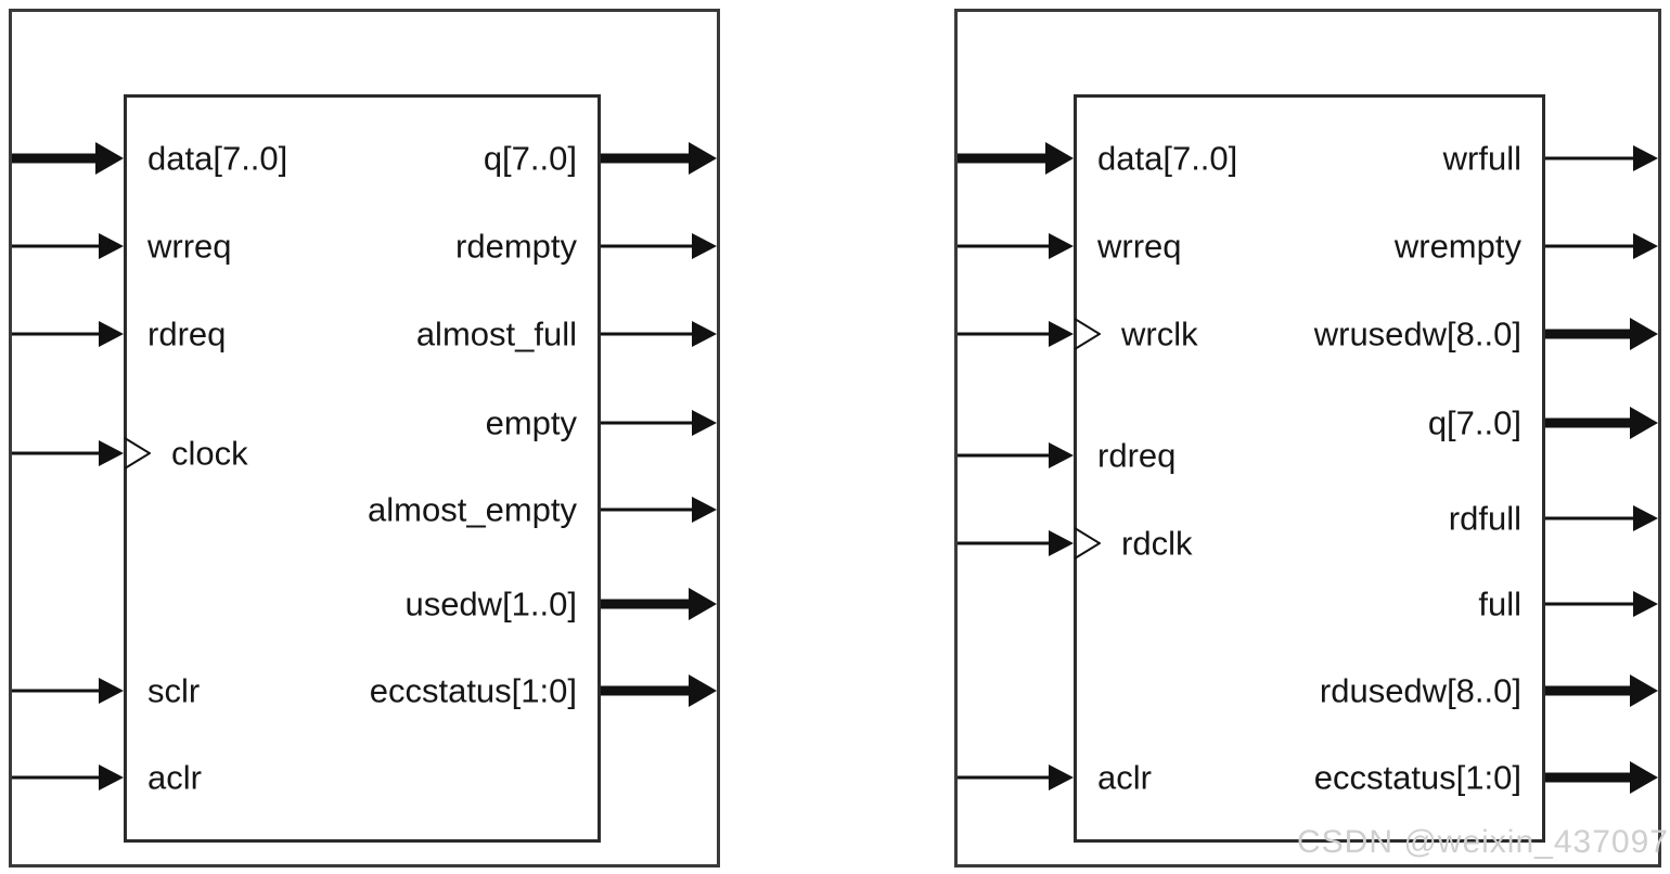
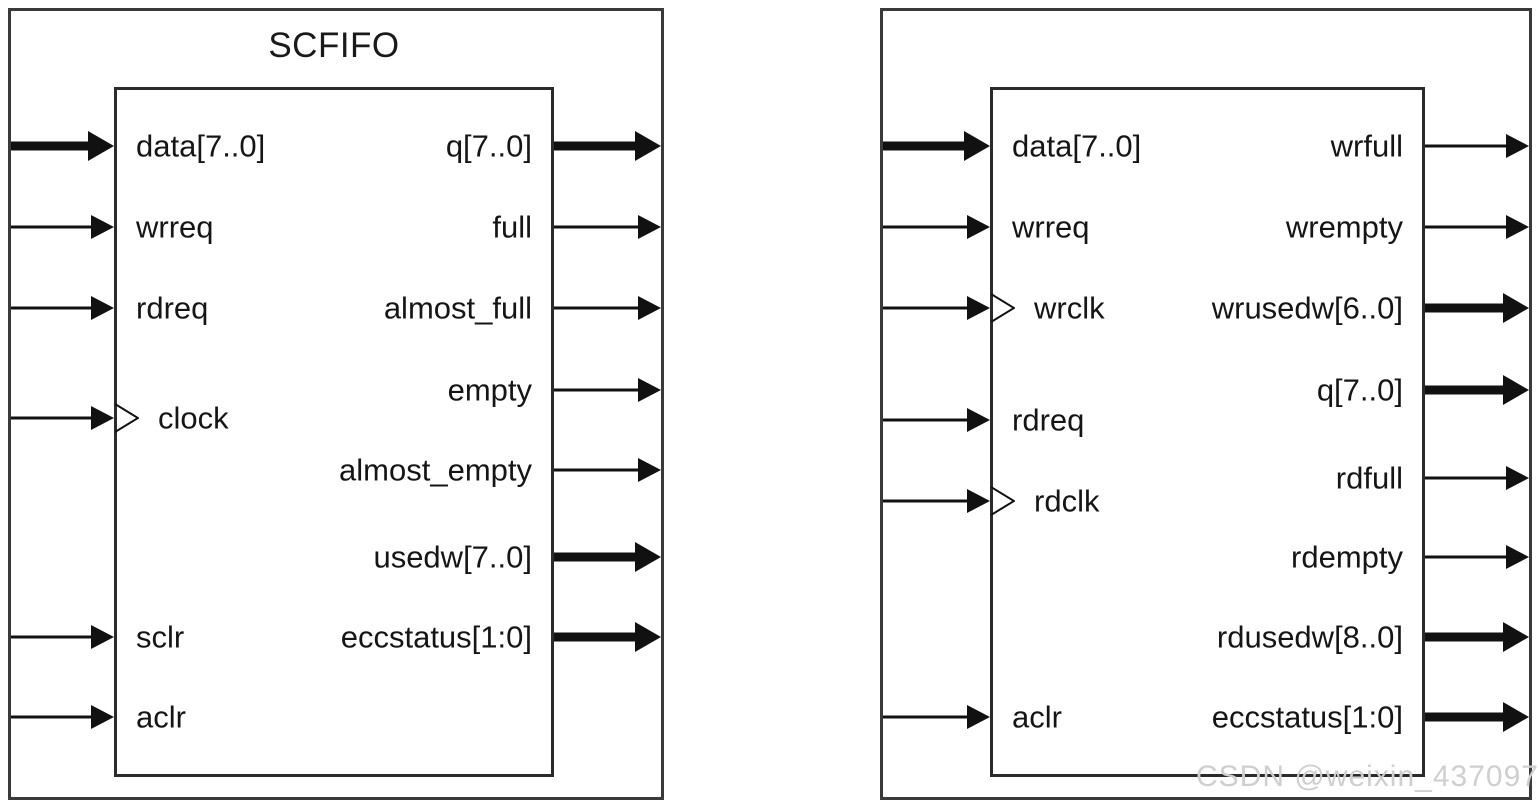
+ SCFIFO
  data[7..0]
  wrreq
  rdreq
  clock
  sclr
  aclr
  q[7..0]
- rdempty
+ full
  almost_full
  empty
  almost_empty
- usedw[1..0]
+ usedw[7..0]
  eccstatus[1:0]
  data[7..0]
  wrreq
  wrclk
  rdreq
  rdclk
  aclr
  wrfull
  wrempty
- wrusedw[8..0]
+ wrusedw[6..0]
  q[7..0]
  rdfull
- full
+ rdempty
  rdusedw[8..0]
  eccstatus[1:0]
  CSDN @weixin_437097
